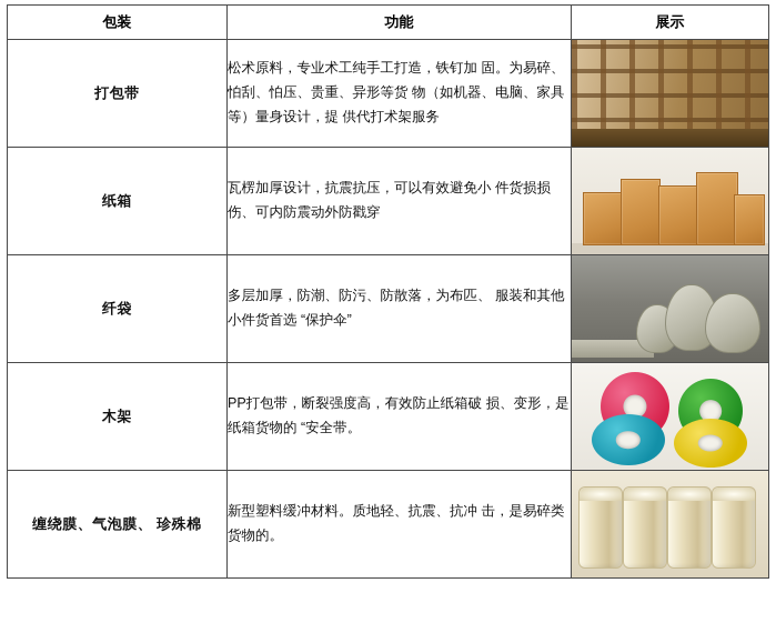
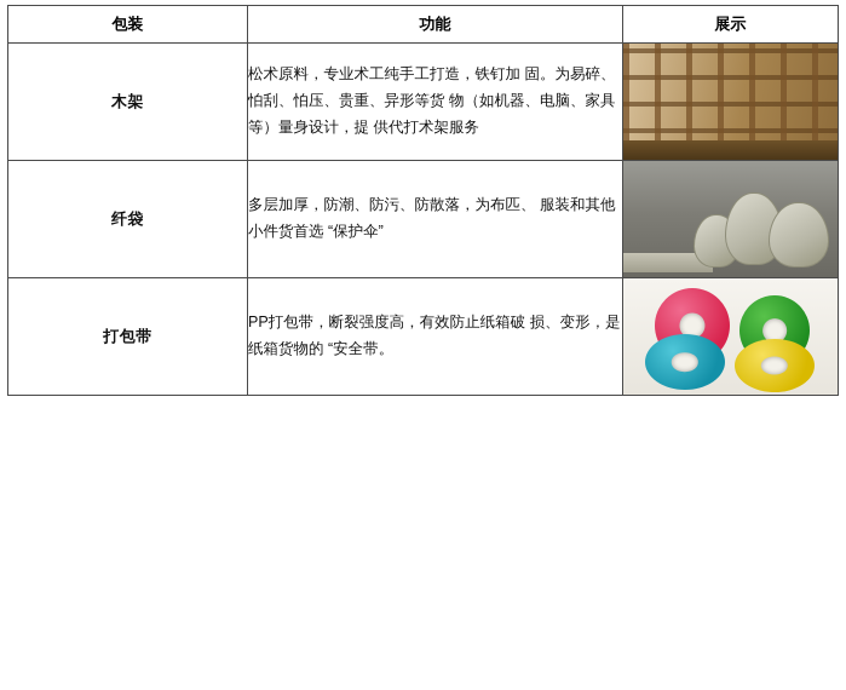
  包装	功能	展示
- 打包带	松术原料，专业术工纯手工打造，铁钉加 固。为易碎、怕刮、怕压、贵重、异形等货 物（如机器、电脑、家具等）量身设计，提 供代打术架服务
+ 木架	松术原料，专业术工纯手工打造，铁钉加 固。为易碎、怕刮、怕压、贵重、异形等货 物（如机器、电脑、家具等）量身设计，提 供代打术架服务
- 纸箱	瓦楞加厚设计，抗震抗压，可以有效避免小 件货损损伤、可内防震动外防戳穿
  纤袋	多层加厚，防潮、防污、防散落，为布匹、 服装和其他小件货首选 “保护伞”
- 木架	PP打包带，断裂强度高，有效防止纸箱破 损、变形，是纸箱货物的 “安全带。
+ 打包带	PP打包带，断裂强度高，有效防止纸箱破 损、变形，是纸箱货物的 “安全带。
- 缠绕膜、气泡膜、 珍殊棉	新型塑料缓冲材料。质地轻、抗震、抗冲 击，是易碎类货物的。
